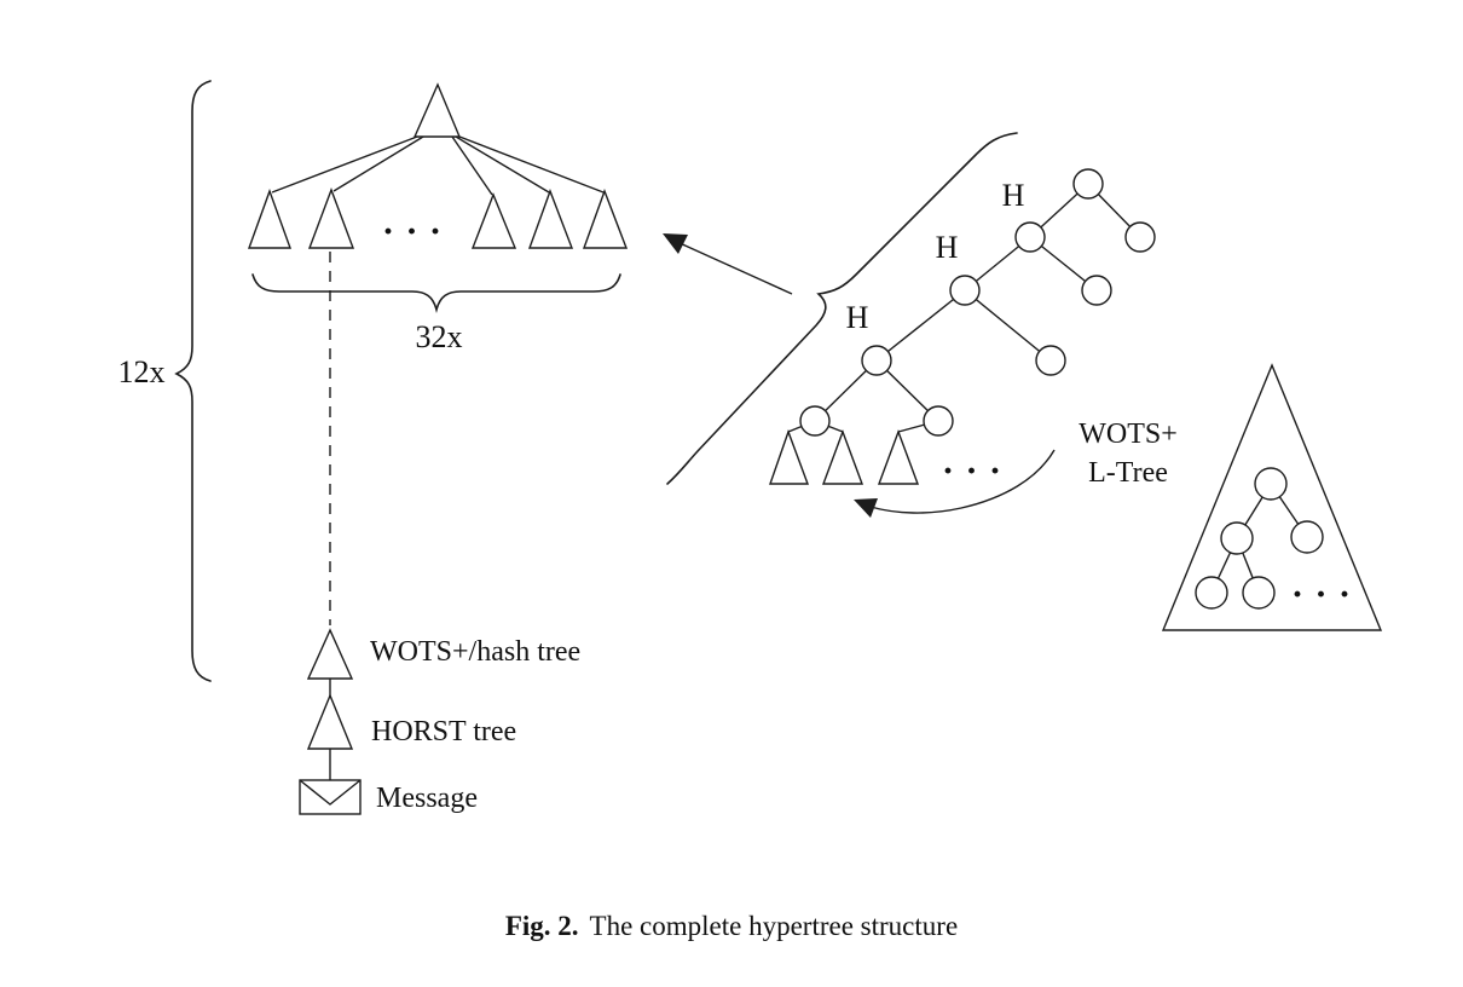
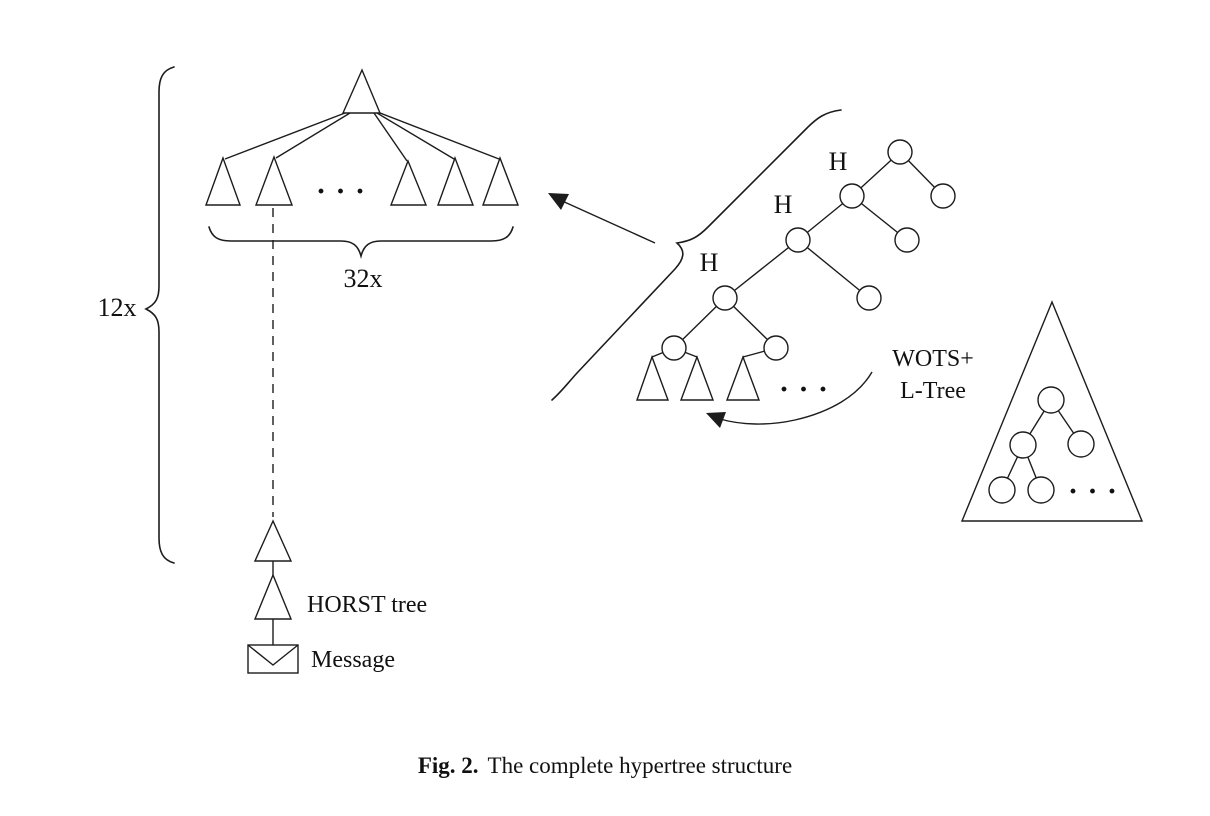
  12x
  · · ·
  32x
- WOTS+/hash tree
  HORST tree
  Message
  · · ·
  H
  H
  H
  WOTS+
  L-Tree
  · · ·
  Fig. 2. The complete hypertree structure
